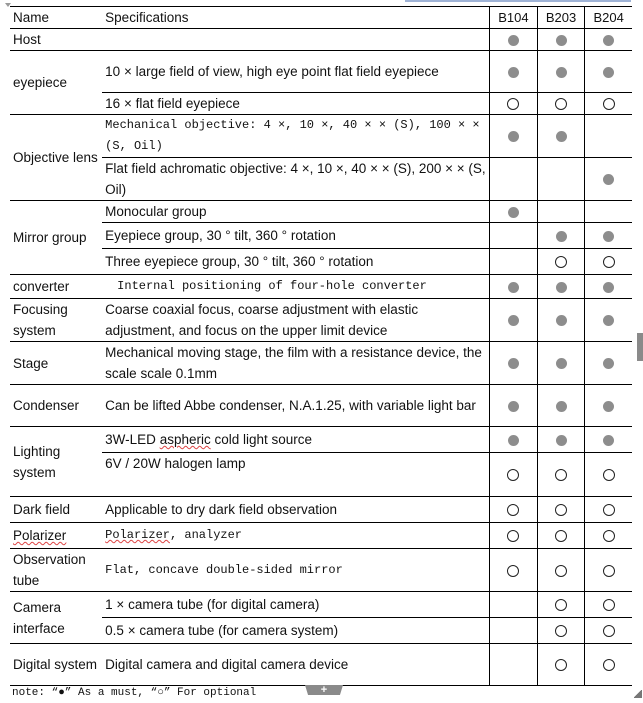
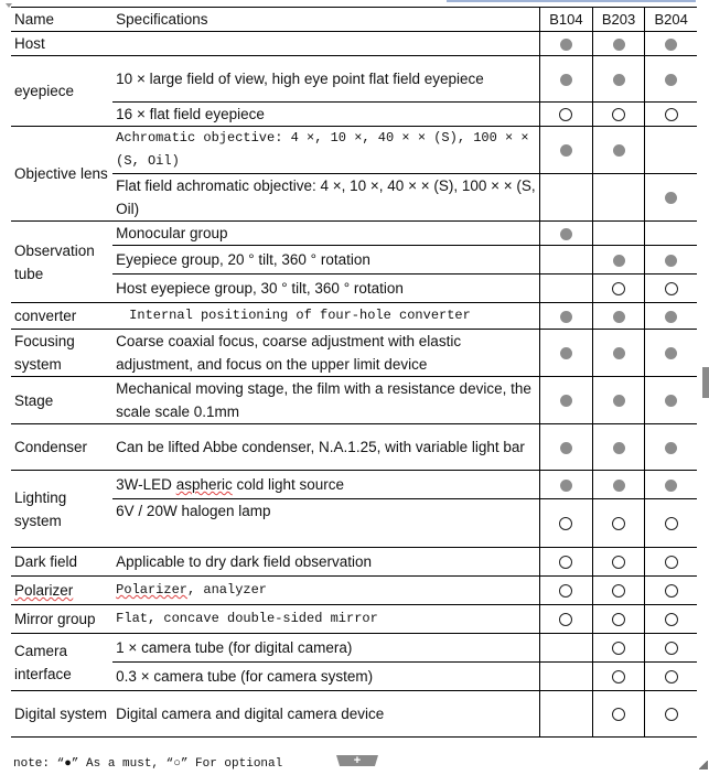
  Name	Specifications	B104	B203	B204
  Host
  eyepiece	10 × large field of view, high eye point flat field eyepiece
  16 × flat field eyepiece
- Objective lens	Mechanical objective: 4 ×, 10 ×, 40 × × (S), 100 × × (S, Oil)
+ Objective lens	Achromatic objective: 4 ×, 10 ×, 40 × × (S), 100 × × (S, Oil)
- Flat field achromatic objective: 4 ×, 10 ×, 40 × × (S), 200 × × (S, Oil)
+ Flat field achromatic objective: 4 ×, 10 ×, 40 × × (S), 100 × × (S, Oil)
- Mirror group	Monocular group
+ Observation tube	Monocular group
- Eyepiece group, 30 ° tilt, 360 ° rotation
+ Eyepiece group, 20 ° tilt, 360 ° rotation
- Three eyepiece group, 30 ° tilt, 360 ° rotation
+ Host eyepiece group, 30 ° tilt, 360 ° rotation
  converter	Internal positioning of four-hole converter
  Focusing system	Coarse coaxial focus, coarse adjustment with elastic adjustment, and focus on the upper limit device
  Stage	Mechanical moving stage, the film with a resistance device, the scale scale 0.1mm
  Condenser	Can be lifted Abbe condenser, N.A.1.25, with variable light bar
  Lighting system	3W-LED aspheric cold light source
  6V / 20W halogen lamp
  Dark field	Applicable to dry dark field observation
  Polarizer	Polarizer, analyzer
- Observation tube	Flat, concave double-sided mirror
+ Mirror group	Flat, concave double-sided mirror
  Camera interface	1 × camera tube (for digital camera)
- 0.5 × camera tube (for camera system)
+ 0.3 × camera tube (for camera system)
  Digital system	Digital camera and digital camera device
  note: “●” As a must, “○” For optional
  +
